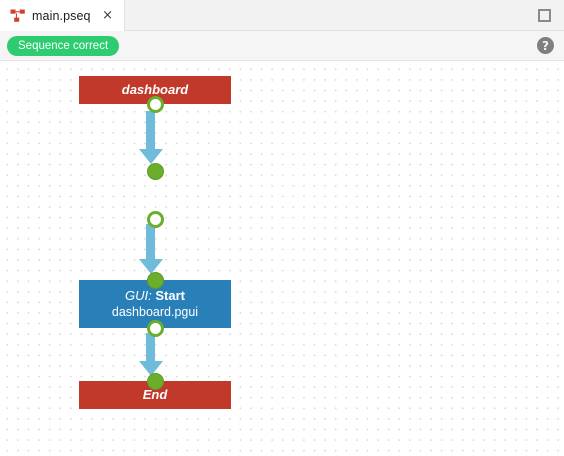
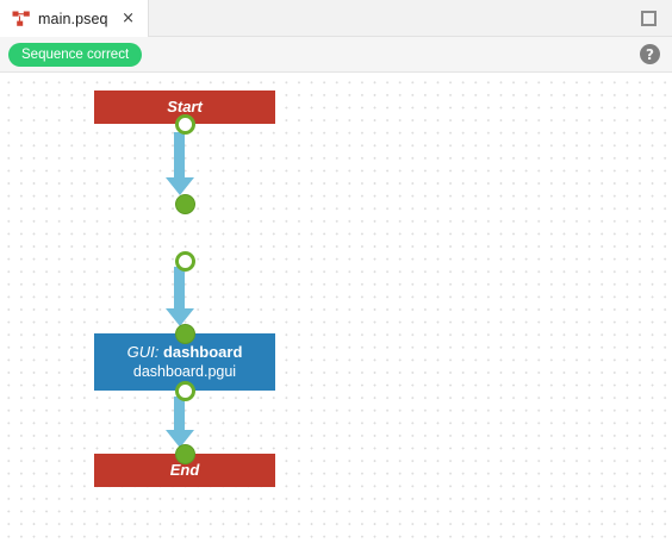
  main.pseq
  ×
  Sequence correct
  ?
- dashboard
+ Start
- GUI: Start
+ GUI: dashboard
  dashboard.pgui
  End
